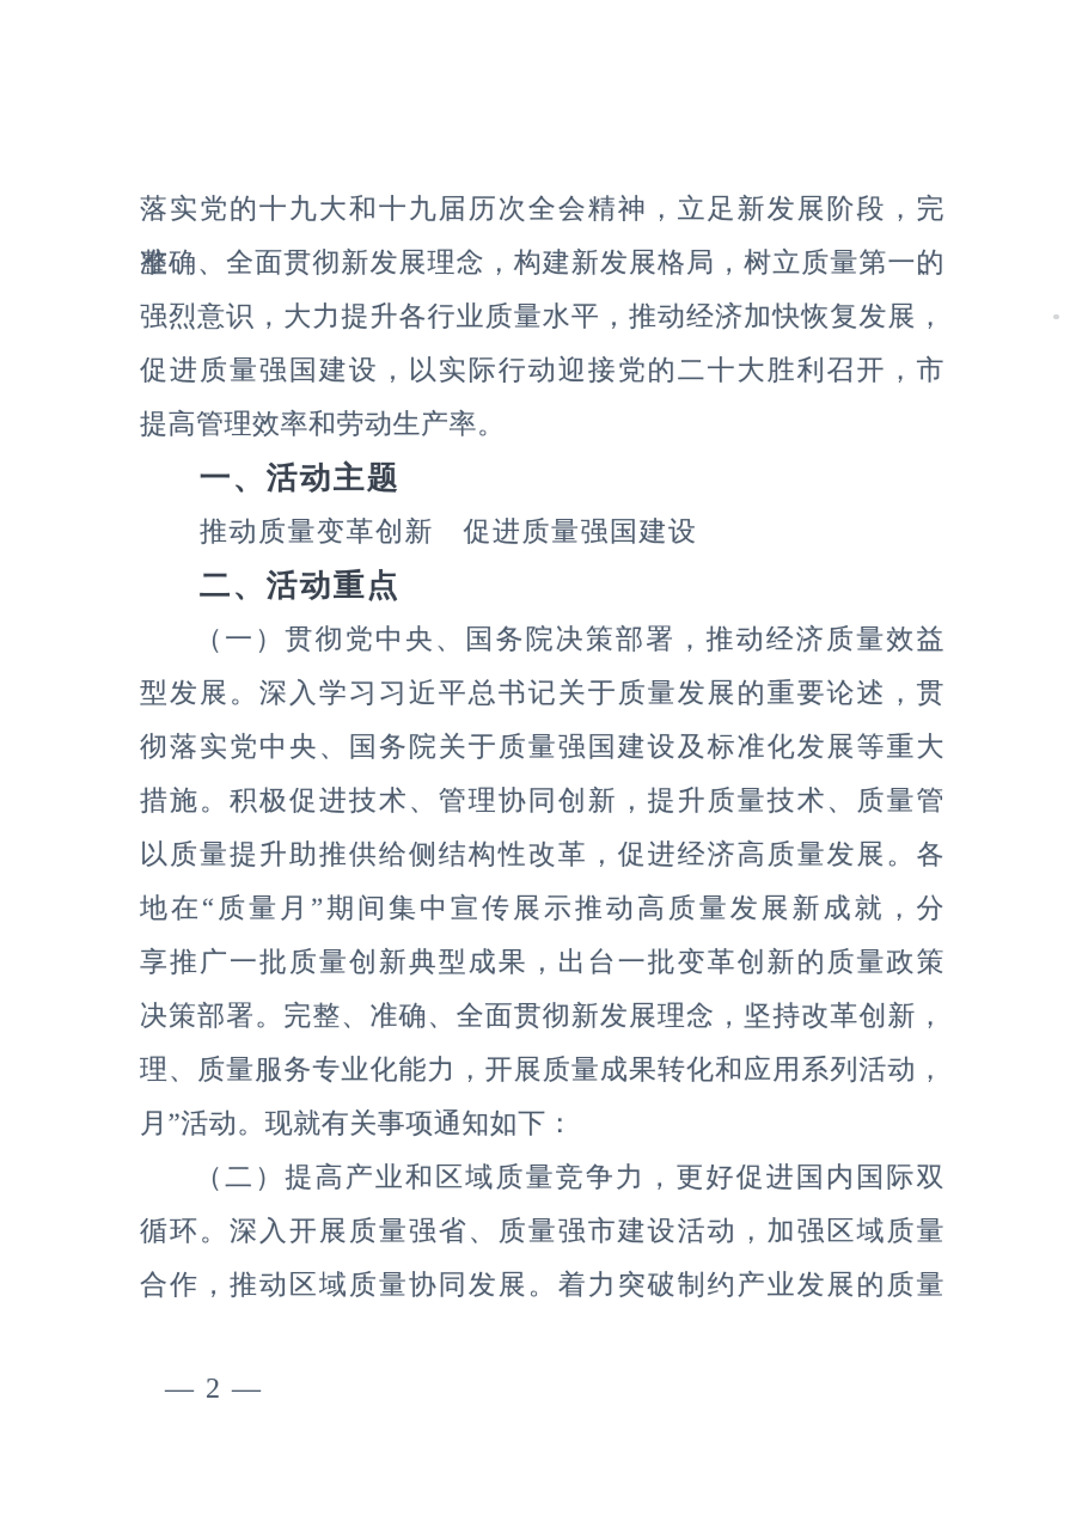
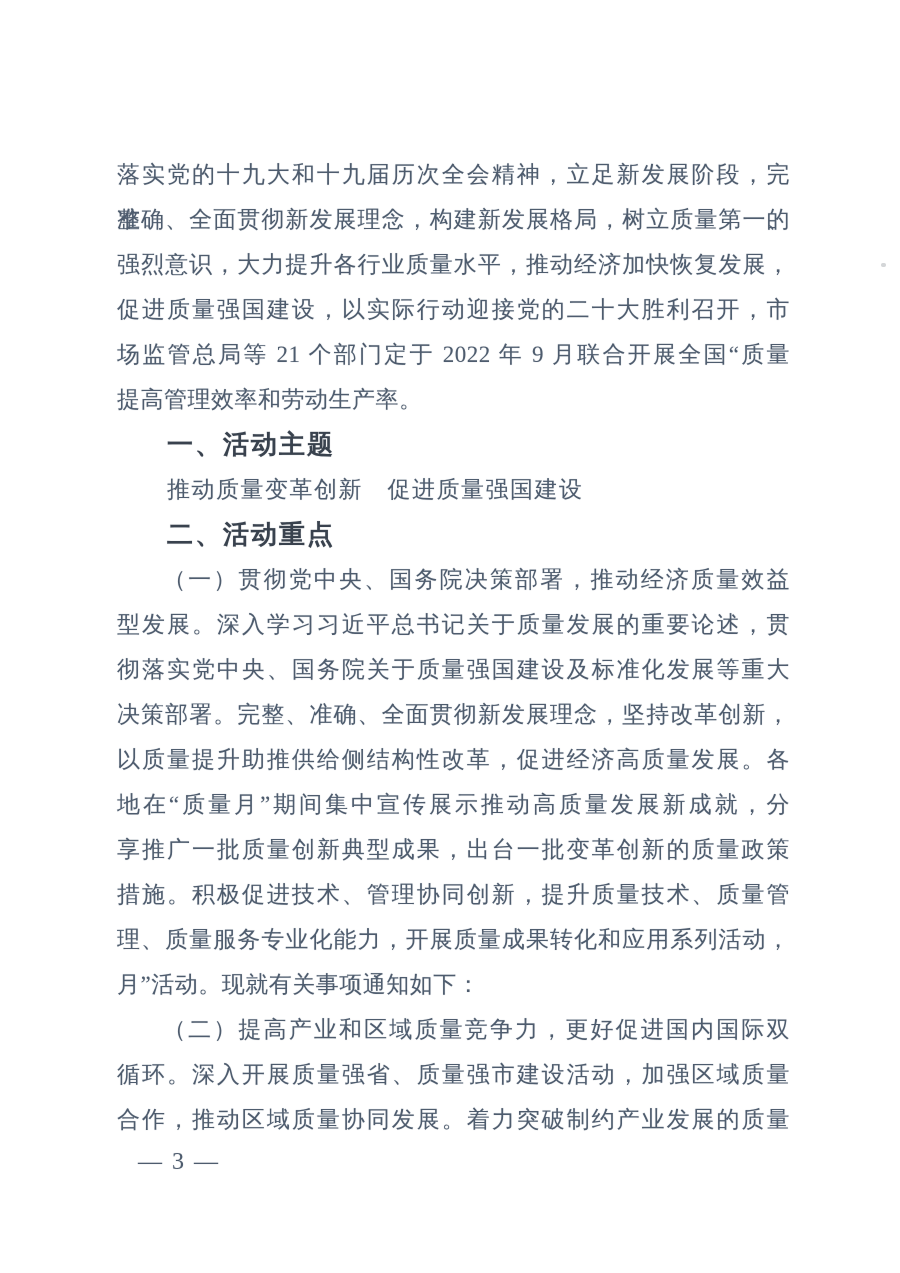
  落实党的十九大和十九届历次全会精神，立足新发展阶段，完整、
  准确、全面贯彻新发展理念，构建新发展格局，树立质量第一的
  强烈意识，大力提升各行业质量水平，推动经济加快恢复发展，
  促进质量强国建设，以实际行动迎接党的二十大胜利召开，市
+ 场监管总局等 21 个部门定于 2022 年 9 月联合开展全国“质量
  提高管理效率和劳动生产率。
  一、活动主题
  推动质量变革创新 促进质量强国建设
  二、活动重点
  （一）贯彻党中央、国务院决策部署，推动经济质量效益
  型发展。深入学习习近平总书记关于质量发展的重要论述，贯
  彻落实党中央、国务院关于质量强国建设及标准化发展等重大
- 措施。积极促进技术、管理协同创新，提升质量技术、质量管
+ 决策部署。完整、准确、全面贯彻新发展理念，坚持改革创新，
  以质量提升助推供给侧结构性改革，促进经济高质量发展。各
  地在“质量月”期间集中宣传展示推动高质量发展新成就，分
  享推广一批质量创新典型成果，出台一批变革创新的质量政策
- 决策部署。完整、准确、全面贯彻新发展理念，坚持改革创新，
+ 措施。积极促进技术、管理协同创新，提升质量技术、质量管
  理、质量服务专业化能力，开展质量成果转化和应用系列活动，
  月”活动。现就有关事项通知如下：
  （二）提高产业和区域质量竞争力，更好促进国内国际双
  循环。深入开展质量强省、质量强市建设活动，加强区域质量
  合作，推动区域质量协同发展。着力突破制约产业发展的质量
- — 2 —
+ — 3 —
